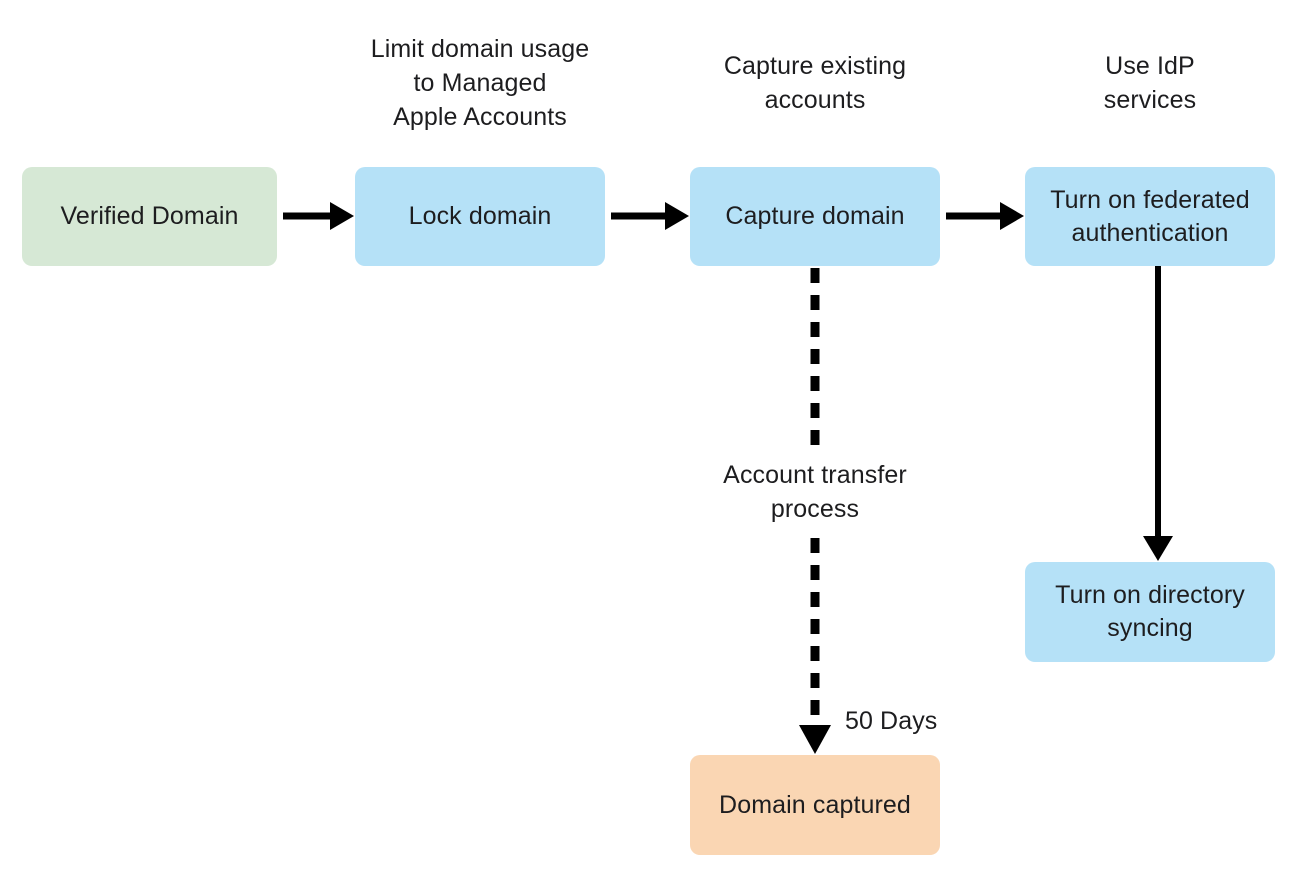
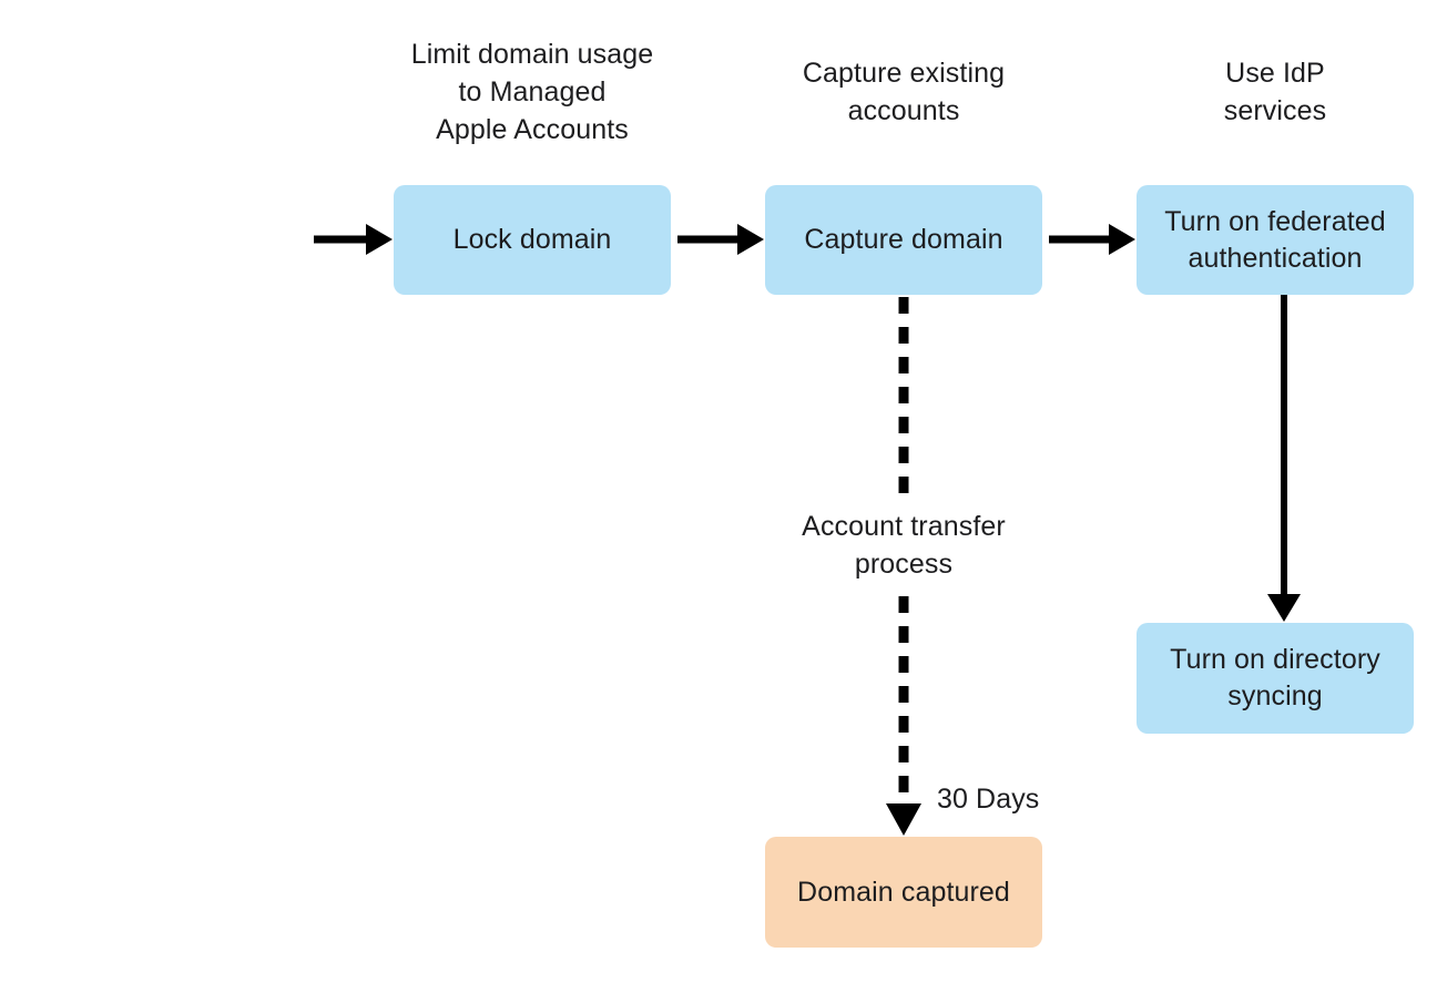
  Limit domain usage
  to Managed
  Apple Accounts
  Capture existing
  accounts
  Use IdP
  services
  Account transfer
  process
- 50 Days
+ 30 Days
- Verified Domain
  Lock domain
  Capture domain
  Turn on federated authentication
  Turn on directory syncing
  Domain captured
